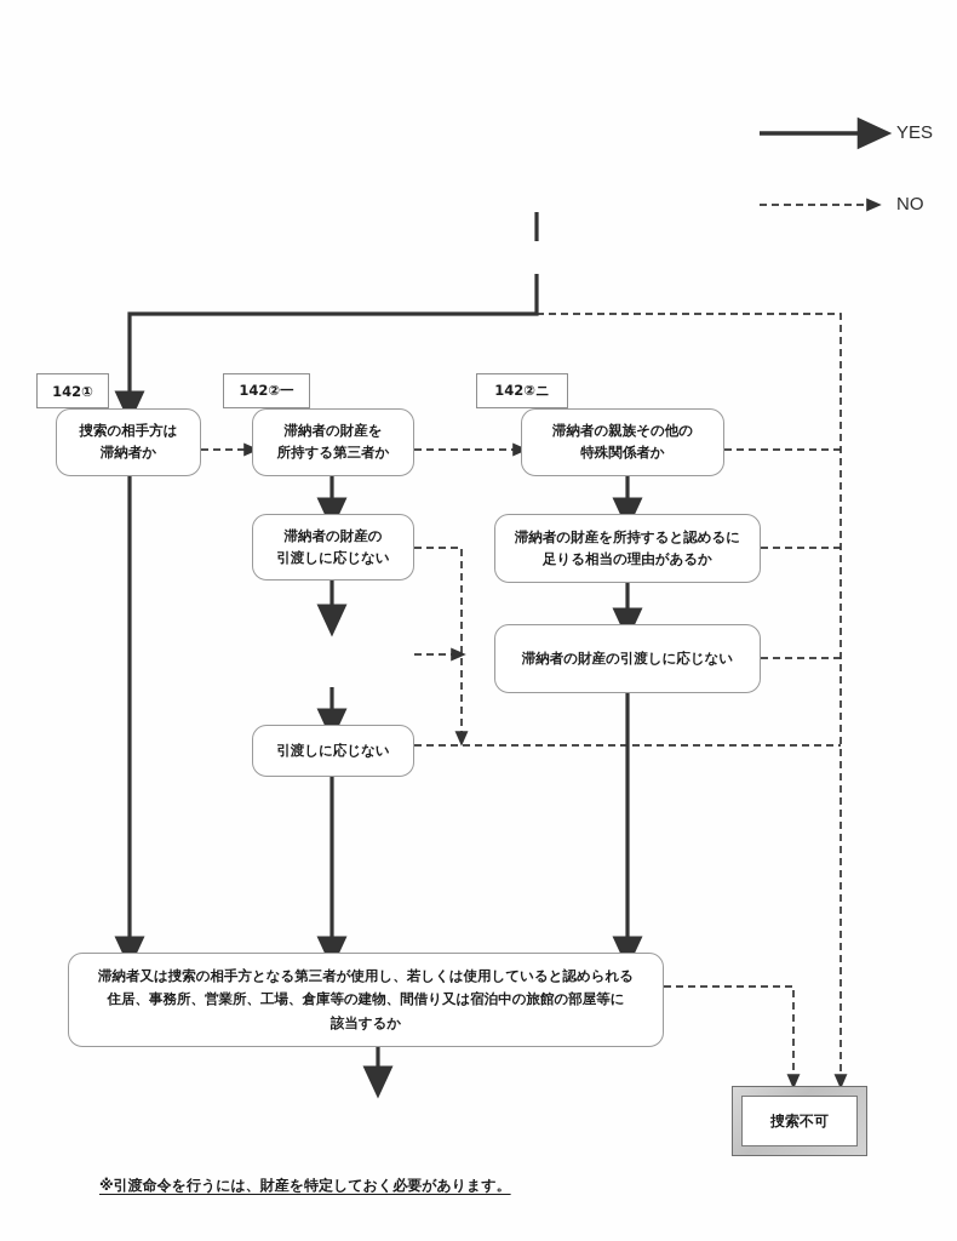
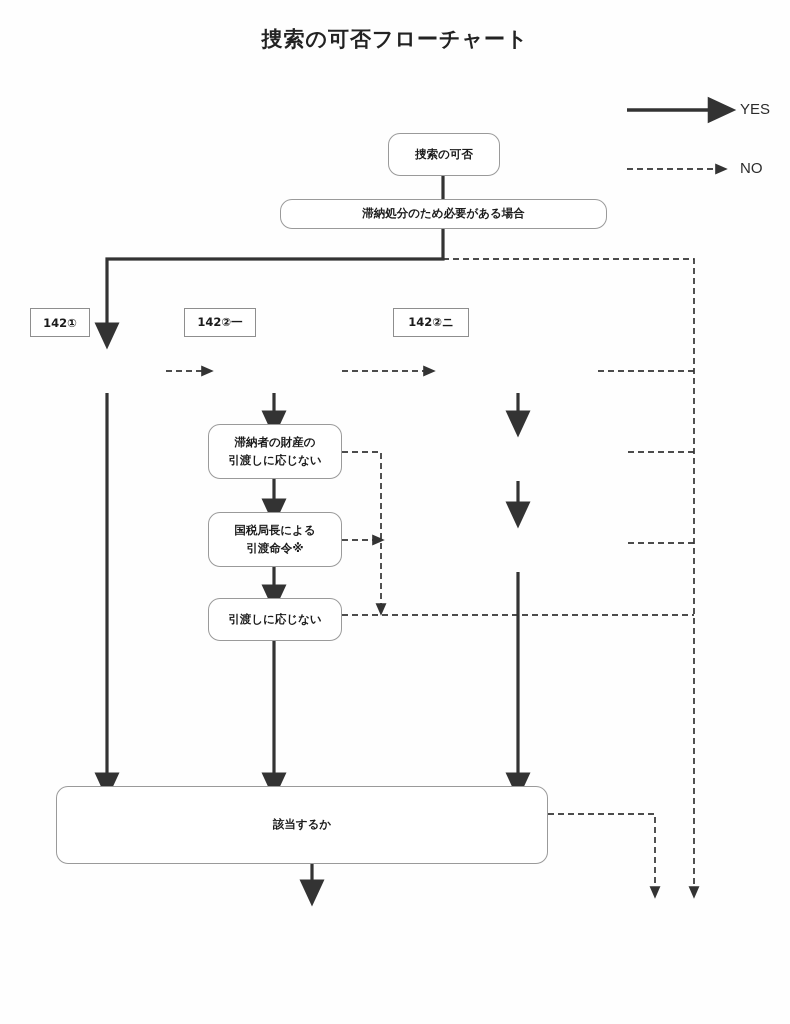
+ 捜索の可否フローチャート
  YES
  NO
+ 捜索の可否
+ 滞納処分のため必要がある場合
  142①
  142②一
  142②ニ
- 捜索の相手方は
- 滞納者か
- 滞納者の財産を
- 所持する第三者か
- 滞納者の親族その他の
- 特殊関係者か
  滞納者の財産の
  引渡しに応じない
+ 国税局長による
+ 引渡命令※
  引渡しに応じない
- 滞納者の財産を所持すると認めるに
- 足りる相当の理由があるか
- 滞納者の財産の引渡しに応じない
- 滞納者又は捜索の相手方となる第三者が使用し、若しくは使用していると認められる
- 住居、事務所、営業所、工場、倉庫等の建物、間借り又は宿泊中の旅館の部屋等に
  該当するか
- 捜索不可
- ※引渡命令を行うには、財産を特定しておく必要があります。
